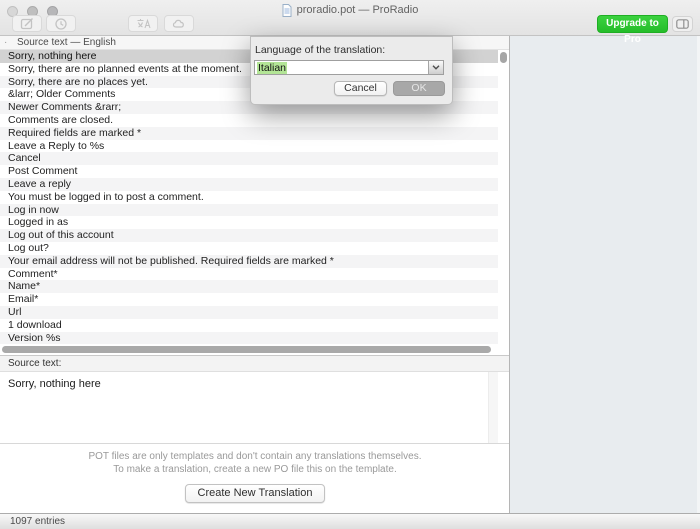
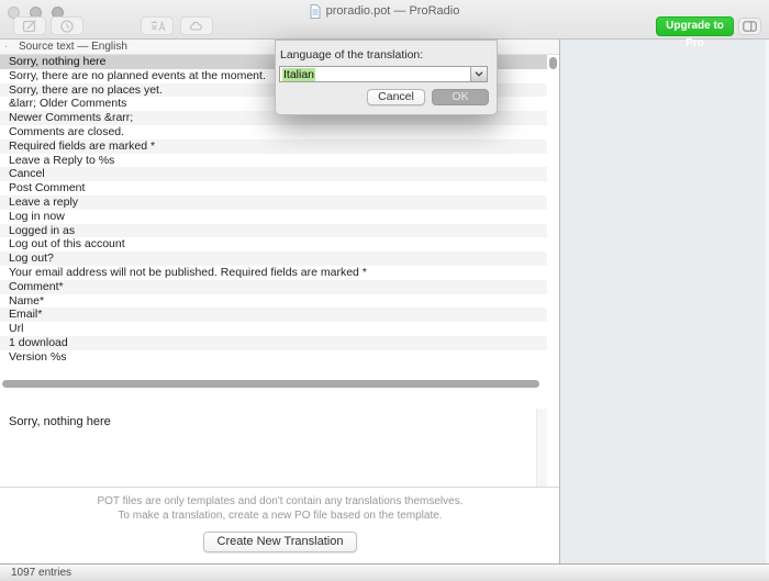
  proradio.pot — ProRadio
  Upgrade to Pro
  ·
  Source text — English
  Sorry, nothing here
  Sorry, there are no planned events at the moment.
  Sorry, there are no places yet.
  &larr; Older Comments
  Newer Comments &rarr;
  Comments are closed.
  Required fields are marked *
  Leave a Reply to %s
  Cancel
  Post Comment
  Leave a reply
- You must be logged in to post a comment.
  Log in now
  Logged in as
  Log out of this account
  Log out?
  Your email address will not be published. Required fields are marked *
  Comment*
  Name*
  Email*
  Url
  1 download
  Version %s
- Source text:
  Sorry, nothing here
  POT files are only templates and don't contain any translations themselves.
- To make a translation, create a new PO file this on the template.
+ To make a translation, create a new PO file based on the template.
  Create New Translation
  1097 entries
  Language of the translation:
  Italian
  Cancel
  OK
